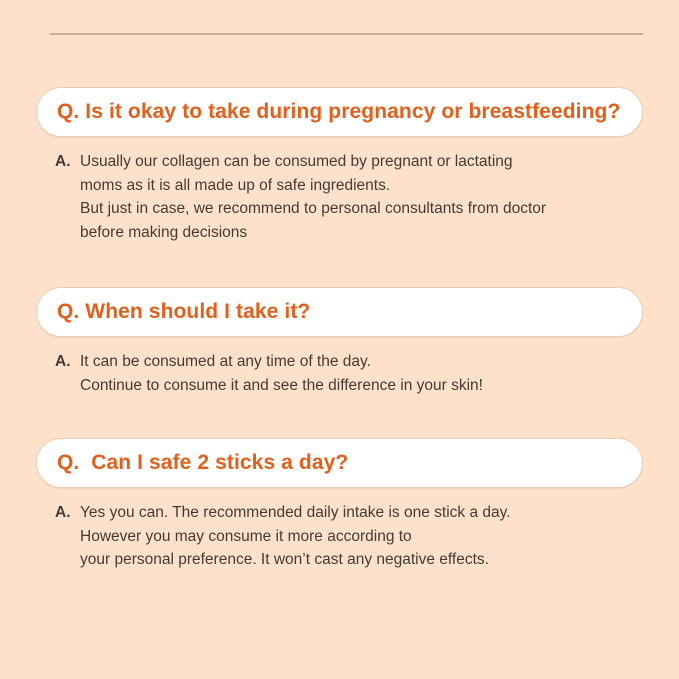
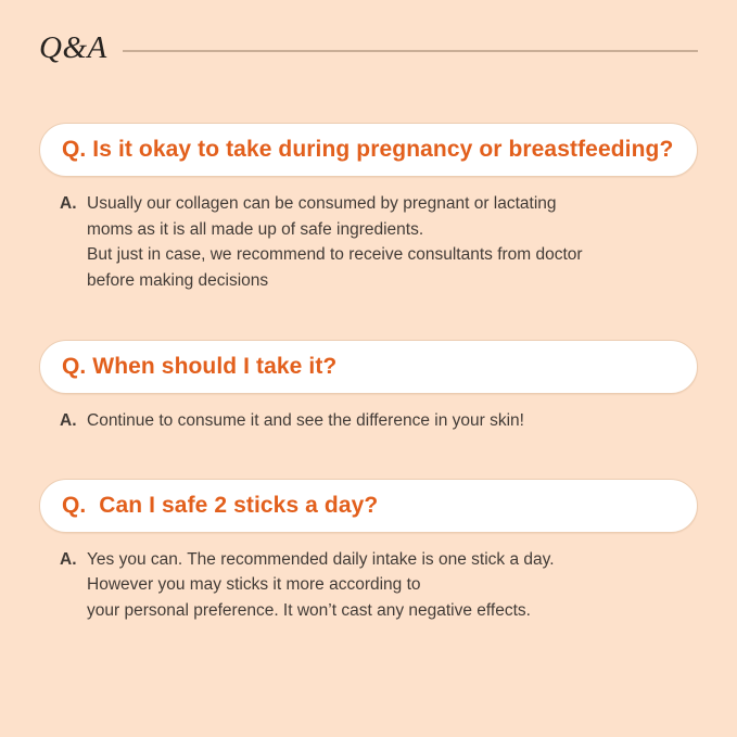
+ Q&A
  Q. Is it okay to take during pregnancy or breastfeeding?
  A.
  Usually our collagen can be consumed by pregnant or lactating
  moms as it is all made up of safe ingredients.
- But just in case, we recommend to personal consultants from doctor
+ But just in case, we recommend to receive consultants from doctor
  before making decisions
  Q. When should I take it?
  A.
- It can be consumed at any time of the day.
  Continue to consume it and see the difference in your skin!
  Q. Can I safe 2 sticks a day?
  A.
  Yes you can. The recommended daily intake is one stick a day.
- However you may consume it more according to
+ However you may sticks it more according to
  your personal preference. It won’t cast any negative effects.
